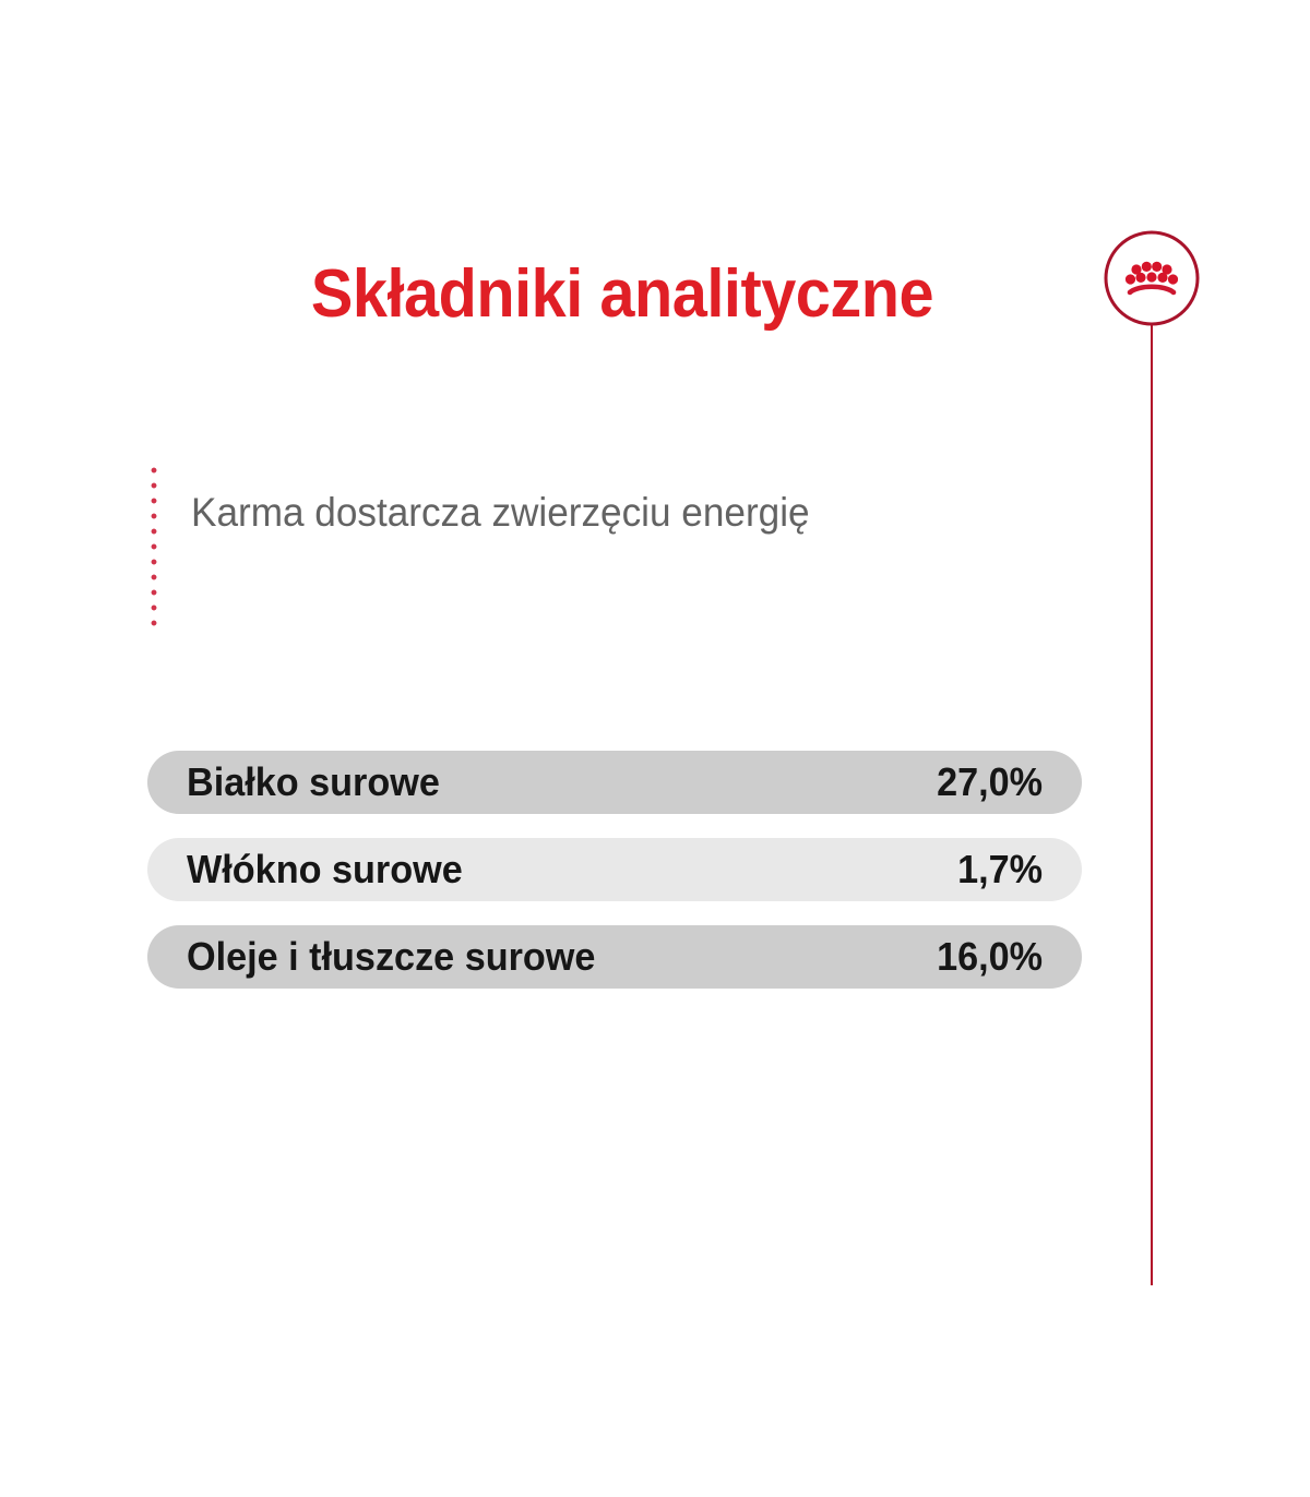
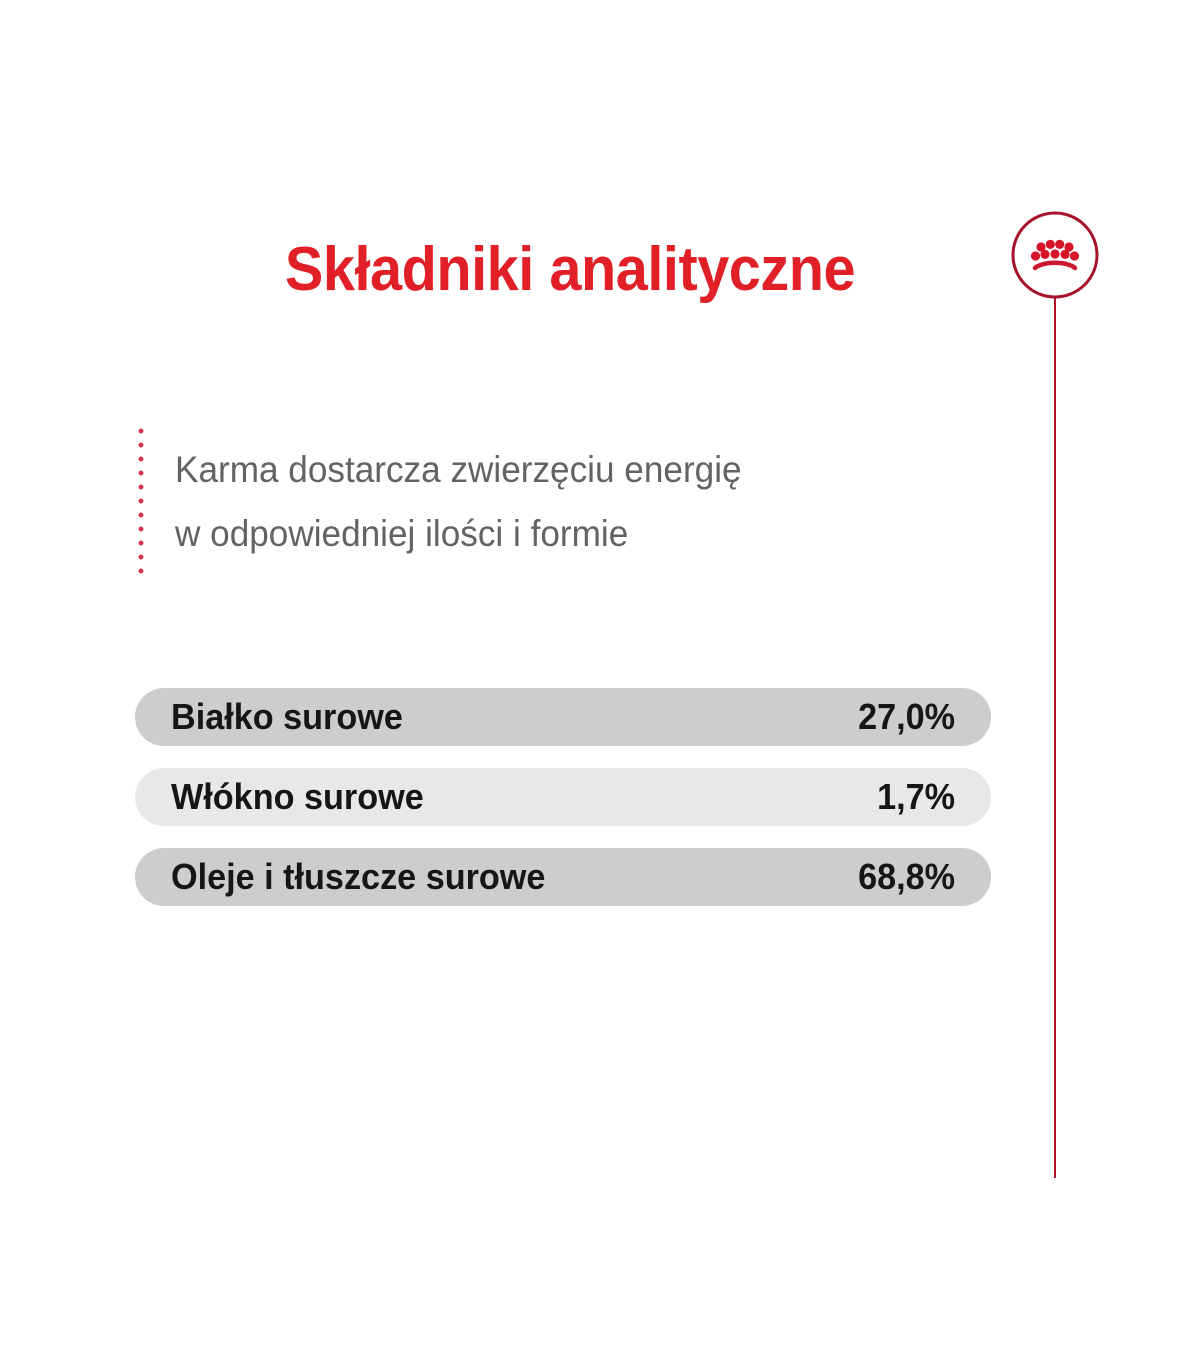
  Składniki analityczne
  Karma dostarcza zwierzęciu energię
+ w odpowiedniej ilości i formie
  Białko surowe
  27,0%
  Włókno surowe
  1,7%
  Oleje i tłuszcze surowe
- 16,0%
+ 68,8%
